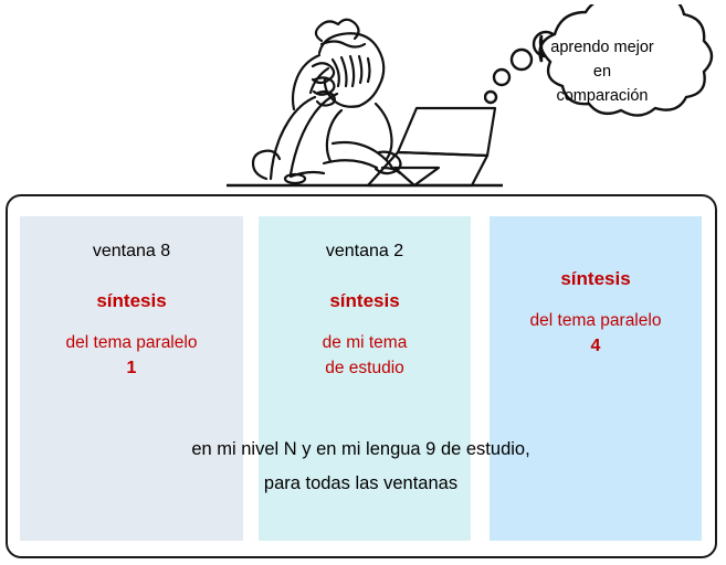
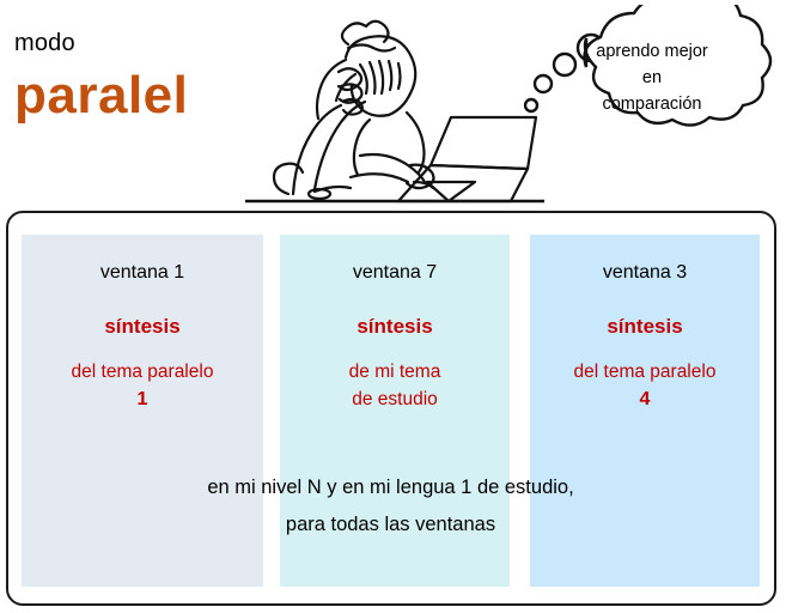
+ modo
+ paralel
  aprendo mejor
  en
  comparación
- ventana 8
+ ventana 1
  síntesis
  del tema paralelo
  1
- ventana 2
+ ventana 7
  síntesis
  de mi tema
  de estudio
+ ventana 3
  síntesis
  del tema paralelo
  4
- en mi nivel N y en mi lengua 9 de estudio,
+ en mi nivel N y en mi lengua 1 de estudio,
  para todas las ventanas
